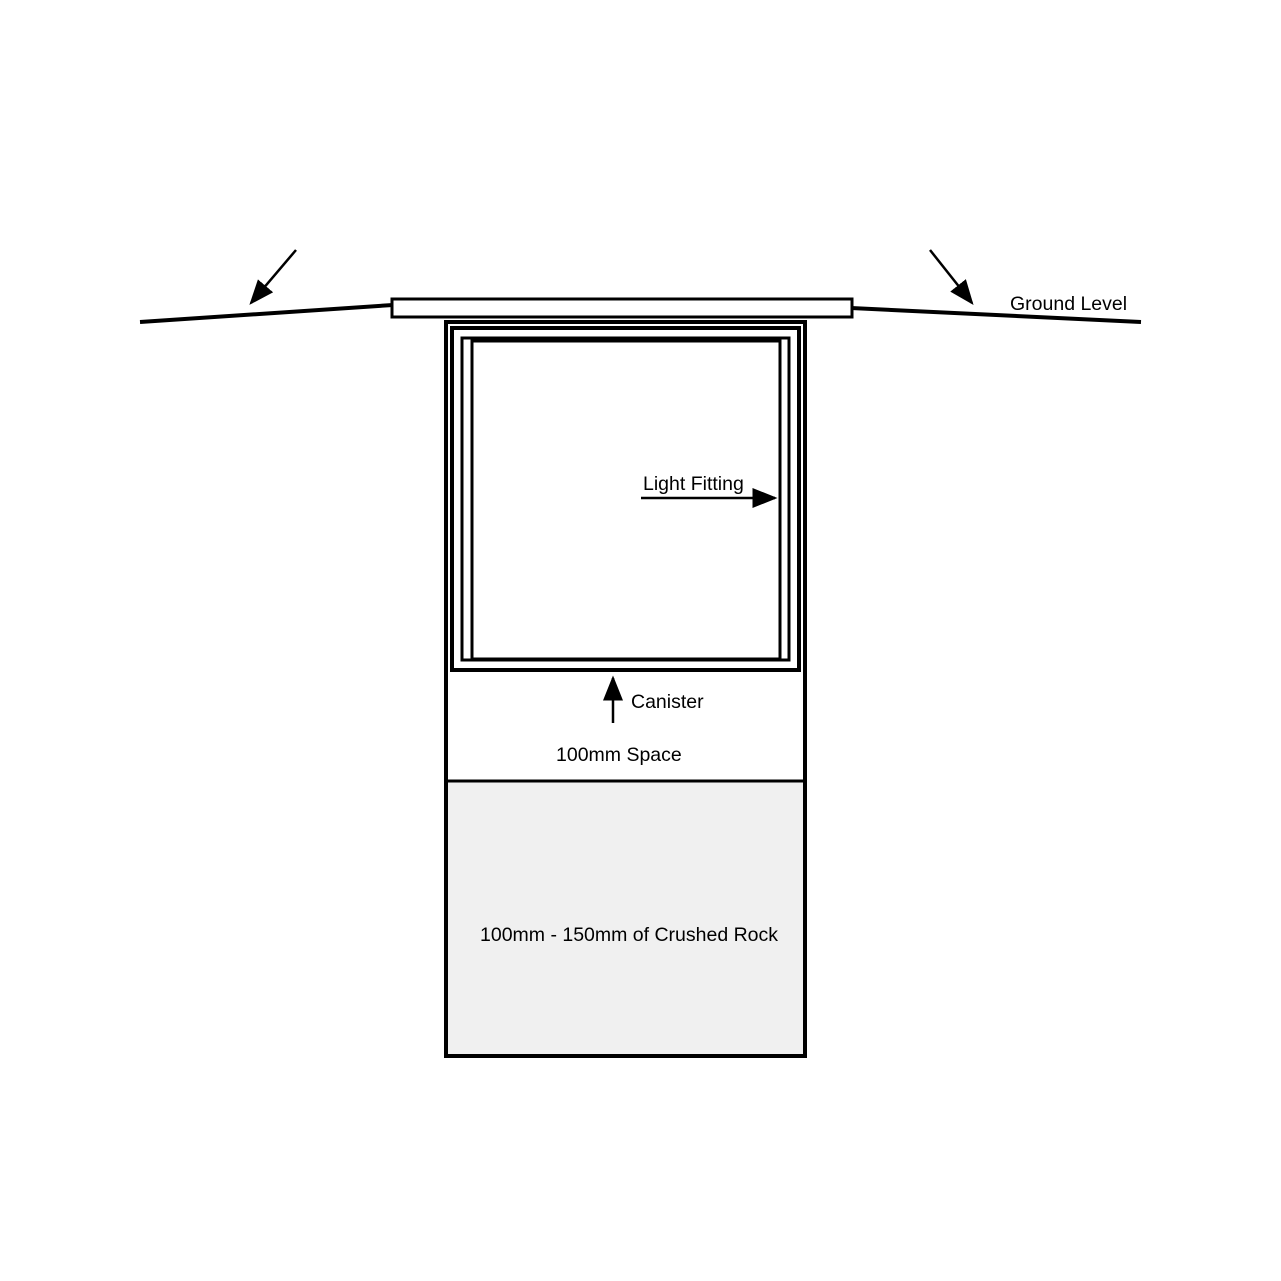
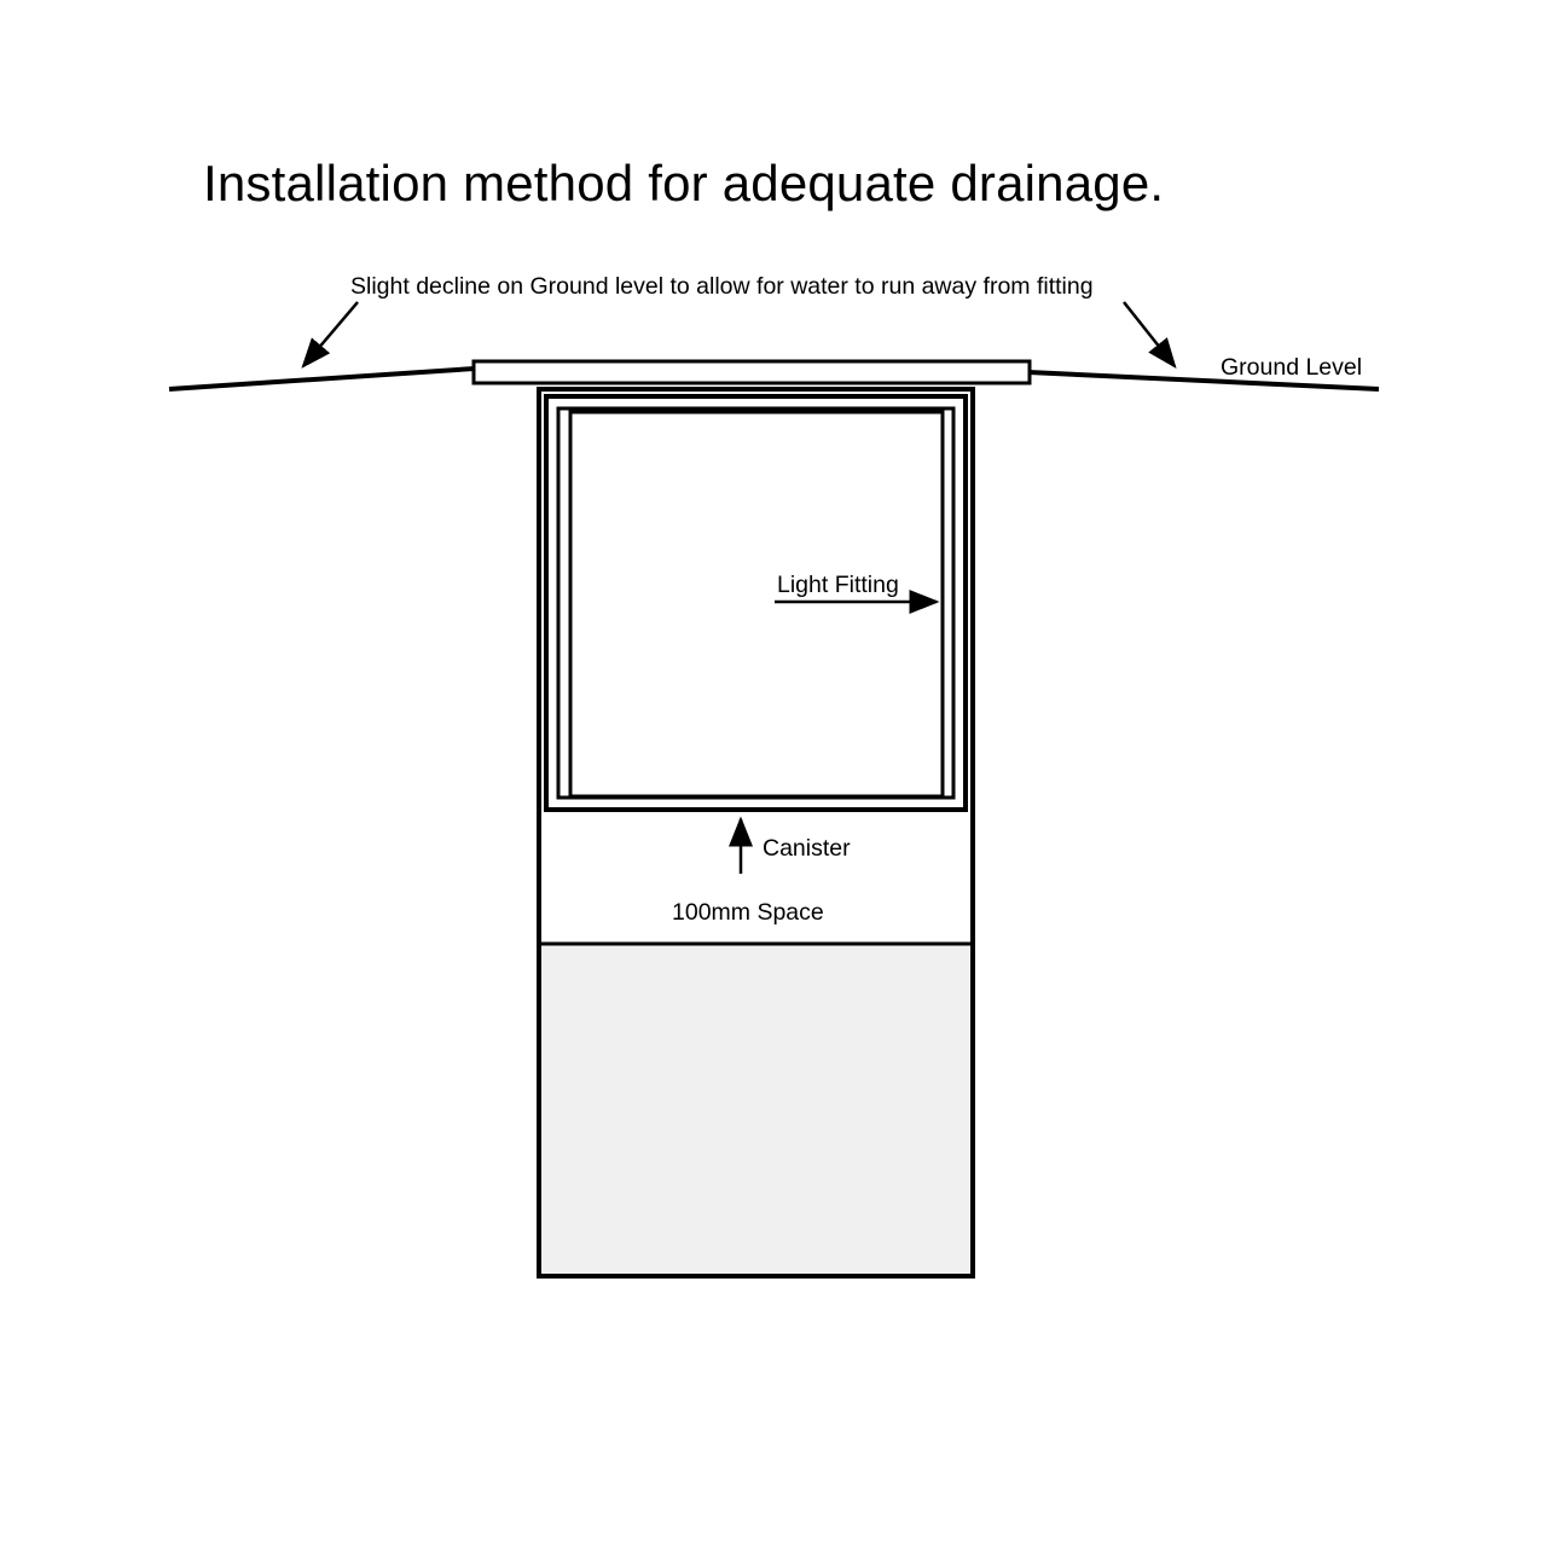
+ Installation method for adequate drainage.
+ Slight decline on Ground level to allow for water to run away from fitting
  Ground Level
  Light Fitting
  Canister
  100mm Space
- 100mm - 150mm of Crushed Rock
